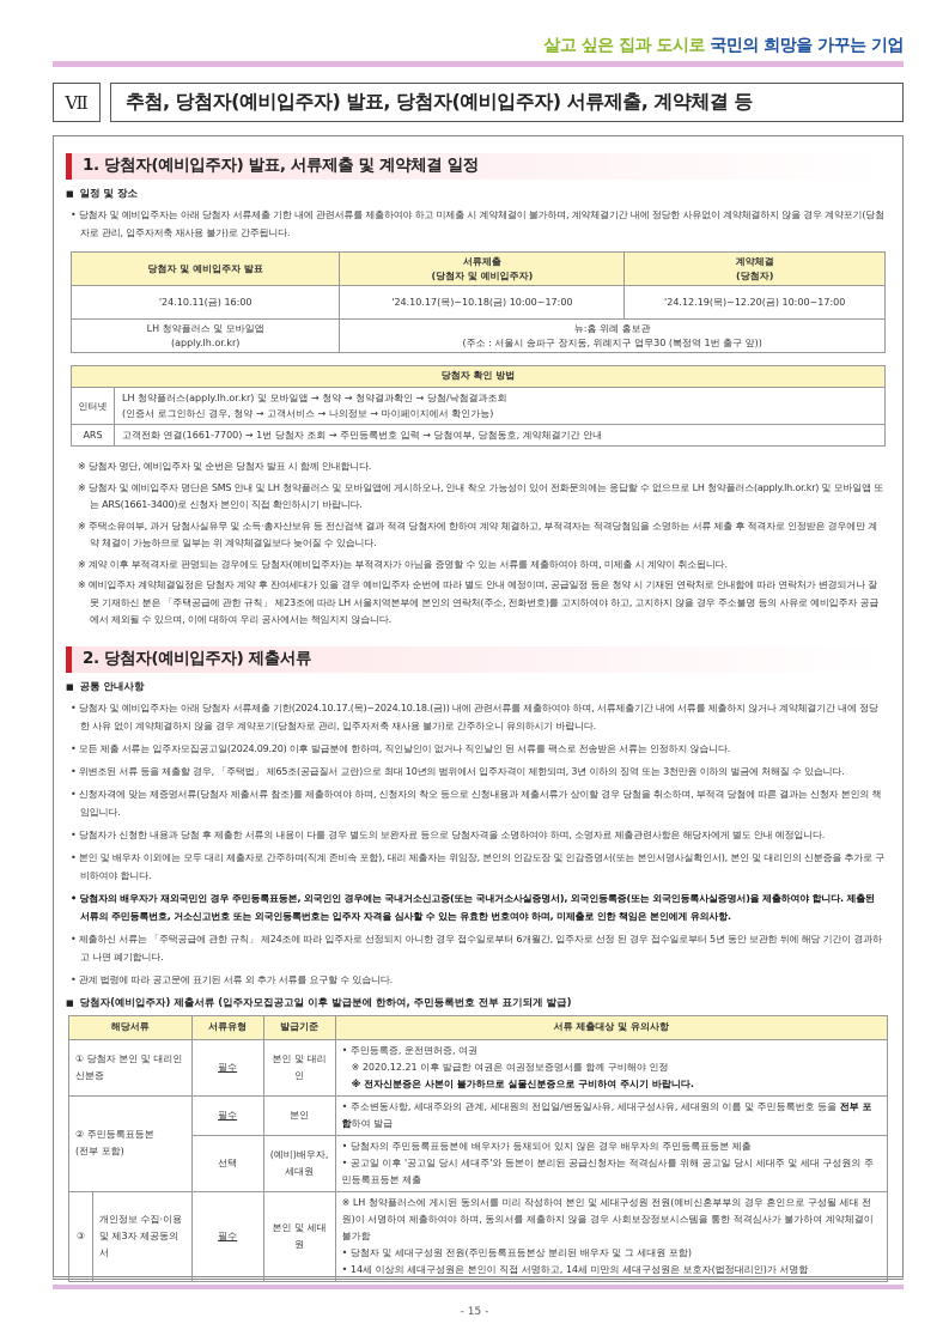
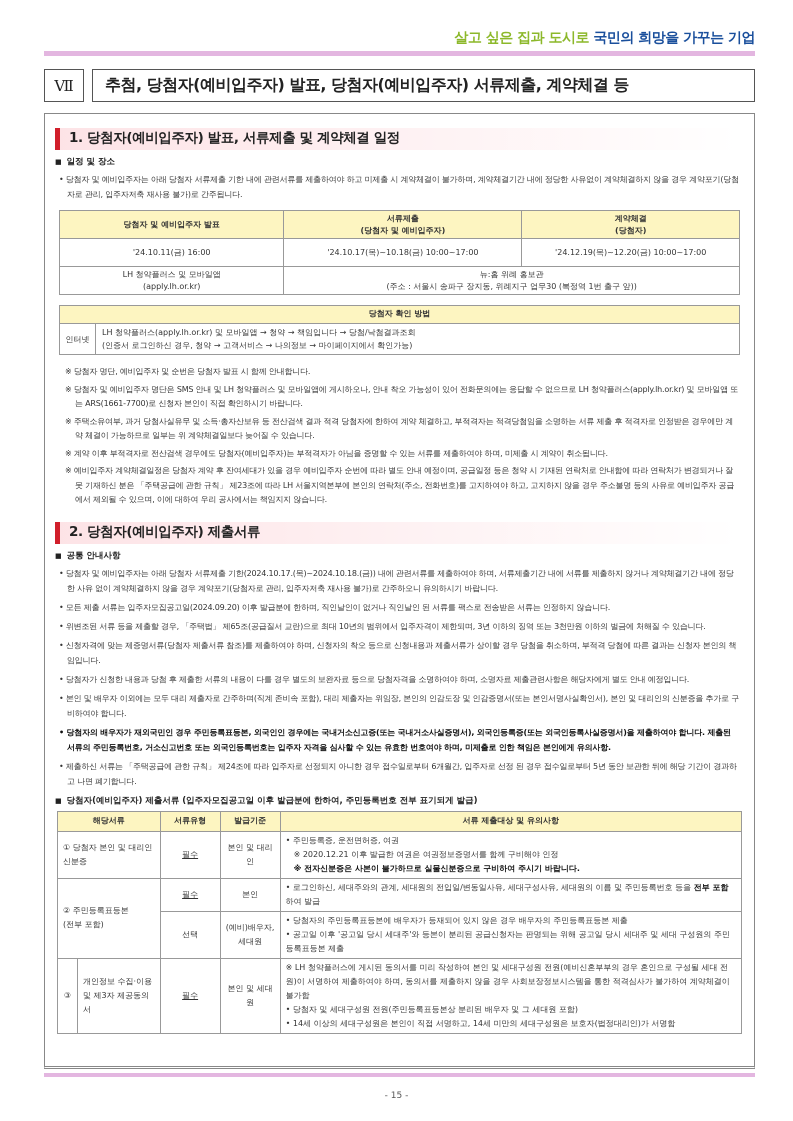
  살고 싶은 집과 도시로 국민의 희망을 가꾸는 기업
  Ⅶ
  추첨, 당첨자(예비입주자) 발표, 당첨자(예비입주자) 서류제출, 계약체결 등
  1. 당첨자(예비입주자) 발표, 서류제출 및 계약체결 일정
  ■ 일정 및 장소
  • 당첨자 및 예비입주자는 아래 당첨자 서류제출 기한 내에 관련서류를 제출하여야 하고 미제출 시 계약체결이 불가하며, 계약체결기간 내에 정당한 사유없이 계약체결하지 않을 경우 계약포기(당첨자로 관리, 입주자저축 재사용 불가)로 간주됩니다.
  당첨자 및 예비입주자 발표	서류제출(당첨자 및 예비입주자)	계약체결(당첨자)
  '24.10.11(금) 16:00	'24.10.17(목)~10.18(금) 10:00~17:00	'24.12.19(목)~12.20(금) 10:00~17:00
  LH 청약플러스 및 모바일앱(apply.lh.or.kr)	뉴:홈 위례 홍보관(주소 : 서울시 송파구 장지동, 위례지구 업무30 (복정역 1번 출구 앞))
  당첨자 확인 방법
- 인터넷	LH 청약플러스(apply.lh.or.kr) 및 모바일앱 → 청약 → 청약결과확인 → 당첨/낙첨결과조회(인증서 로그인하신 경우, 청약 → 고객서비스 → 나의정보 → 마이페이지에서 확인가능)
+ 인터넷	LH 청약플러스(apply.lh.or.kr) 및 모바일앱 → 청약 → 책임입니다 → 당첨/낙첨결과조회(인증서 로그인하신 경우, 청약 → 고객서비스 → 나의정보 → 마이페이지에서 확인가능)
- ARS	고객전화 연결(1661-7700) → 1번 당첨자 조회 → 주민등록번호 입력 → 당첨여부, 당첨동호, 계약체결기간 안내
  ※ 당첨자 명단, 예비입주자 및 순번은 당첨자 발표 시 함께 안내합니다.
- ※ 당첨자 및 예비입주자 명단은 SMS 안내 및 LH 청약플러스 및 모바일앱에 게시하오나, 안내 착오 가능성이 있어 전화문의에는 응답할 수 없으므로 LH 청약플러스(apply.lh.or.kr) 및 모바일앱 또는 ARS(1661-3400)로 신청자 본인이 직접 확인하시기 바랍니다.
+ ※ 당첨자 및 예비입주자 명단은 SMS 안내 및 LH 청약플러스 및 모바일앱에 게시하오나, 안내 착오 가능성이 있어 전화문의에는 응답할 수 없으므로 LH 청약플러스(apply.lh.or.kr) 및 모바일앱 또는 ARS(1661-7700)로 신청자 본인이 직접 확인하시기 바랍니다.
  ※ 주택소유여부, 과거 당첨사실유무 및 소득·총자산보유 등 전산검색 결과 적격 당첨자에 한하여 계약 체결하고, 부적격자는 적격당첨임을 소명하는 서류 제출 후 적격자로 인정받은 경우에만 계약 체결이 가능하므로 일부는 위 계약체결일보다 늦어질 수 있습니다.
- ※ 계약 이후 부적격자로 판명되는 경우에도 당첨자(예비입주자)는 부적격자가 아님을 증명할 수 있는 서류를 제출하여야 하며, 미제출 시 계약이 취소됩니다.
+ ※ 계약 이후 부적격자로 전산검색 경우에도 당첨자(예비입주자)는 부적격자가 아님을 증명할 수 있는 서류를 제출하여야 하며, 미제출 시 계약이 취소됩니다.
  ※ 예비입주자 계약체결일정은 당첨자 계약 후 잔여세대가 있을 경우 예비입주자 순번에 따라 별도 안내 예정이며, 공급일정 등은 청약 시 기재된 연락처로 안내함에 따라 연락처가 변경되거나 잘못 기재하신 분은 「주택공급에 관한 규칙」 제23조에 따라 LH 서울지역본부에 본인의 연락처(주소, 전화번호)를 고지하여야 하고, 고지하지 않을 경우 주소불명 등의 사유로 예비입주자 공급에서 제외될 수 있으며, 이에 대하여 우리 공사에서는 책임지지 않습니다.
  2. 당첨자(예비입주자) 제출서류
  ■ 공통 안내사항
  • 당첨자 및 예비입주자는 아래 당첨자 서류제출 기한(2024.10.17.(목)~2024.10.18.(금)) 내에 관련서류를 제출하여야 하며, 서류제출기간 내에 서류를 제출하지 않거나 계약체결기간 내에 정당한 사유 없이 계약체결하지 않을 경우 계약포기(당첨자로 관리, 입주자저축 재사용 불가)로 간주하오니 유의하시기 바랍니다.
  • 모든 제출 서류는 입주자모집공고일(2024.09.20) 이후 발급분에 한하며, 직인날인이 없거나 직인날인 된 서류를 팩스로 전송받은 서류는 인정하지 않습니다.
  • 위변조된 서류 등을 제출할 경우, 「주택법」 제65조(공급질서 교란)으로 최대 10년의 범위에서 입주자격이 제한되며, 3년 이하의 징역 또는 3천만원 이하의 벌금에 처해질 수 있습니다.
  • 신청자격에 맞는 제증명서류(당첨자 제출서류 참조)를 제출하여야 하며, 신청자의 착오 등으로 신청내용과 제출서류가 상이할 경우 당첨을 취소하며, 부적격 당첨에 따른 결과는 신청자 본인의 책임입니다.
  • 당첨자가 신청한 내용과 당첨 후 제출한 서류의 내용이 다를 경우 별도의 보완자료 등으로 당첨자격을 소명하여야 하며, 소명자료 제출관련사항은 해당자에게 별도 안내 예정입니다.
  • 본인 및 배우자 이외에는 모두 대리 제출자로 간주하며(직계 존비속 포함), 대리 제출자는 위임장, 본인의 인감도장 및 인감증명서(또는 본인서명사실확인서), 본인 및 대리인의 신분증을 추가로 구비하여야 합니다.
  • 당첨자의 배우자가 재외국민인 경우 주민등록표등본, 외국인인 경우에는 국내거소신고증(또는 국내거소사실증명서), 외국인등록증(또는 외국인등록사실증명서)을 제출하여야 합니다. 제출된 서류의 주민등록번호, 거소신고번호 또는 외국인등록번호는 입주자 자격을 심사할 수 있는 유효한 번호여야 하며, 미제출로 인한 책임은 본인에게 유의사항.
  • 제출하신 서류는 「주택공급에 관한 규칙」 제24조에 따라 입주자로 선정되지 아니한 경우 접수일로부터 6개월간, 입주자로 선정 된 경우 접수일로부터 5년 동안 보관한 뒤에 해당 기간이 경과하고 나면 폐기합니다.
- • 관계 법령에 따라 공고문에 표기된 서류 외 추가 서류를 요구할 수 있습니다.
  ■ 당첨자(예비입주자) 제출서류 (입주자모집공고일 이후 발급분에 한하여, 주민등록번호 전부 표기되게 발급)
  해당서류	서류유형	발급기준	서류 제출대상 및 유의사항
  ① 당첨자 본인 및 대리인 신분증	필수	본인 및 대리인	• 주민등록증, 운전면허증, 여권 ※ 2020.12.21 이후 발급한 여권은 여권정보증명서를 함께 구비해야 인정 ※ 전자신분증은 사본이 불가하므로 실물신분증으로 구비하여 주시기 바랍니다.
- ② 주민등록표등본(전부 포함)	필수	본인	• 주소변동사항, 세대주와의 관계, 세대원의 전입일/변동일사유, 세대구성사유, 세대원의 이름 및 주민등록번호 등을 전부 포함하여 발급
+ ② 주민등록표등본(전부 포함)	필수	본인	• 로그인하신, 세대주와의 관계, 세대원의 전입일/변동일사유, 세대구성사유, 세대원의 이름 및 주민등록번호 등을 전부 포함하여 발급
- 선택	(예비)배우자, 세대원	• 당첨자의 주민등록표등본에 배우자가 등재되어 있지 않은 경우 배우자의 주민등록표등본 제출 • 공고일 이후 '공고일 당시 세대주'와 등본이 분리된 공급신청자는 적격심사를 위해 공고일 당시 세대주 및 세대 구성원의 주민등록표등본 제출
+ 선택	(예비)배우자, 세대원	• 당첨자의 주민등록표등본에 배우자가 등재되어 있지 않은 경우 배우자의 주민등록표등본 제출 • 공고일 이후 '공고일 당시 세대주'와 등본이 분리된 공급신청자는 판명되는 위해 공고일 당시 세대주 및 세대 구성원의 주민등록표등본 제출
  ③	개인정보 수집·이용 및 제3자 제공동의서	필수	본인 및 세대원	※ LH 청약플러스에 게시된 동의서를 미리 작성하여 본인 및 세대구성원 전원(예비신혼부부의 경우 혼인으로 구성될 세대 전원)이 서명하여 제출하여야 하며, 동의서를 제출하지 않을 경우 사회보장정보시스템을 통한 적격심사가 불가하여 계약체결이 불가함 • 당첨자 및 세대구성원 전원(주민등록표등본상 분리된 배우자 및 그 세대원 포함) • 14세 이상의 세대구성원은 본인이 직접 서명하고, 14세 미만의 세대구성원은 보호자(법정대리인)가 서명함
  - 15 -
